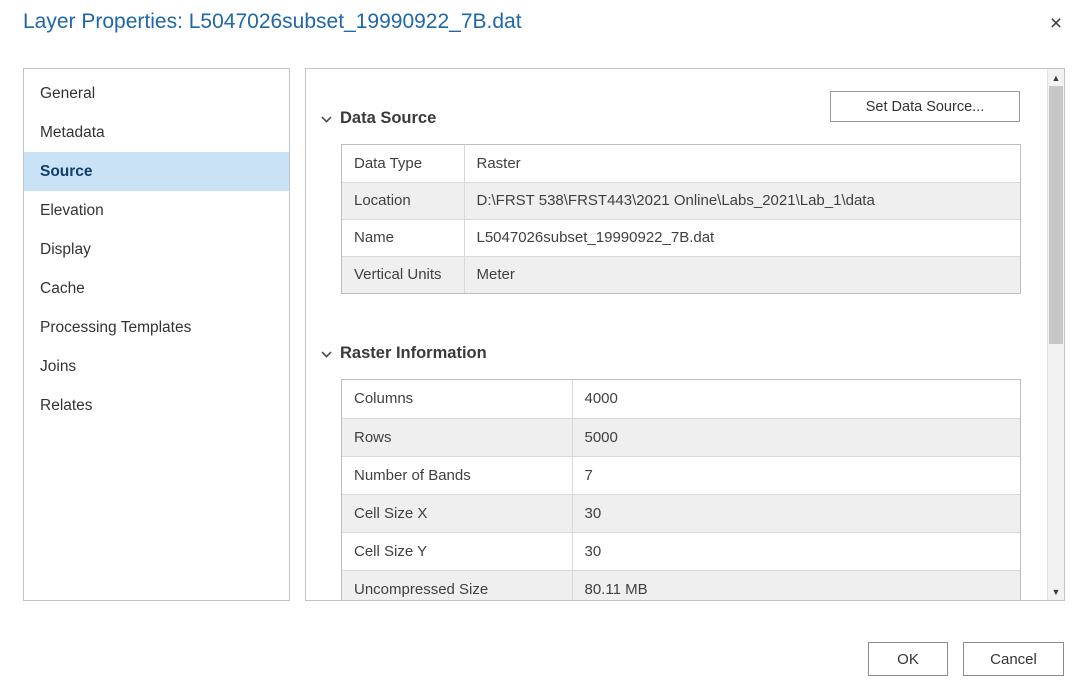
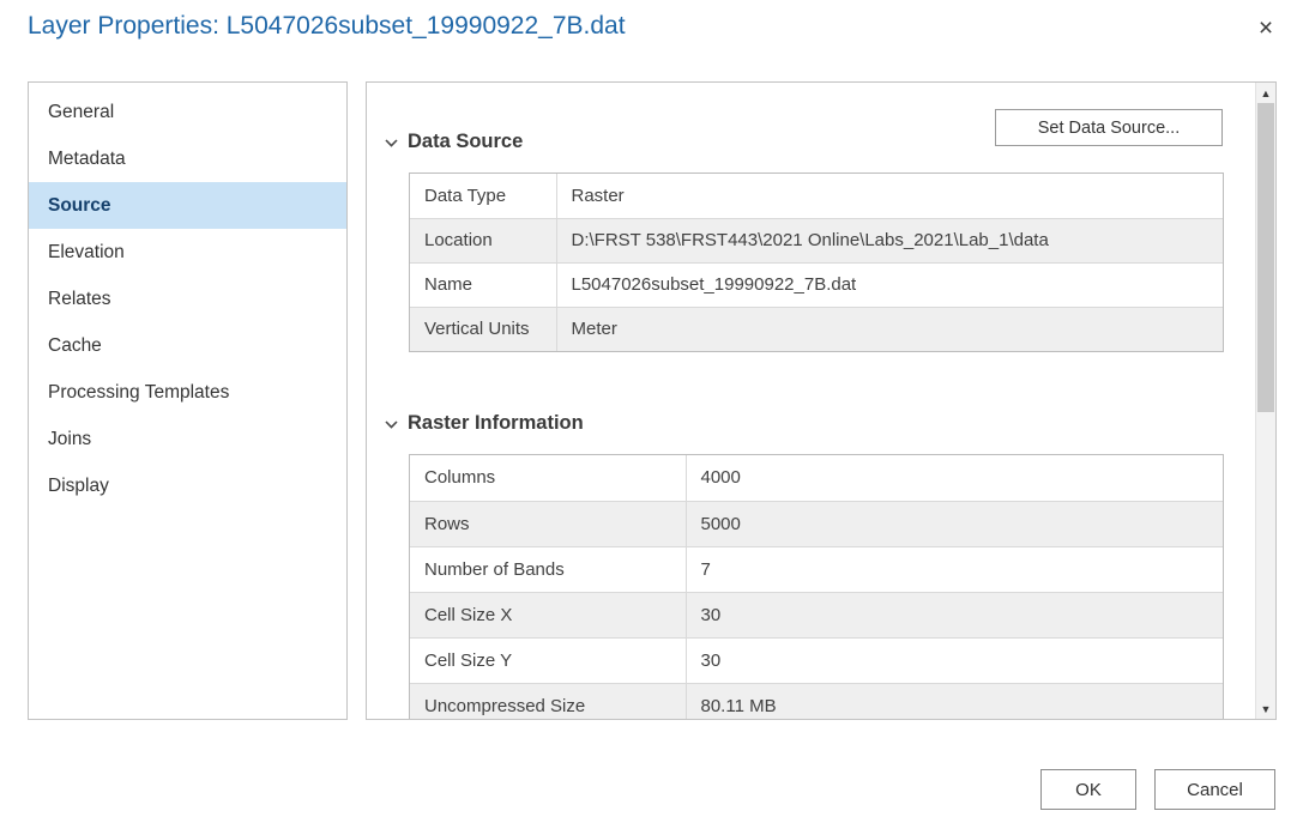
  Layer Properties: L5047026subset_19990922_7B.dat
  ×
  General
  Metadata
  Source
  Elevation
- Display
+ Relates
  Cache
  Processing Templates
  Joins
- Relates
+ Display
  Set Data Source...
  Data Source
  Data Type	Raster
  Location	D:\FRST 538\FRST443\2021 Online\Labs_2021\Lab_1\data
  Name	L5047026subset_19990922_7B.dat
  Vertical Units	Meter
  Raster Information
  Columns	4000
  Rows	5000
  Number of Bands	7
  Cell Size X	30
  Cell Size Y	30
  Uncompressed Size	80.11 MB
  ▲
  ▼
  OK
  Cancel
